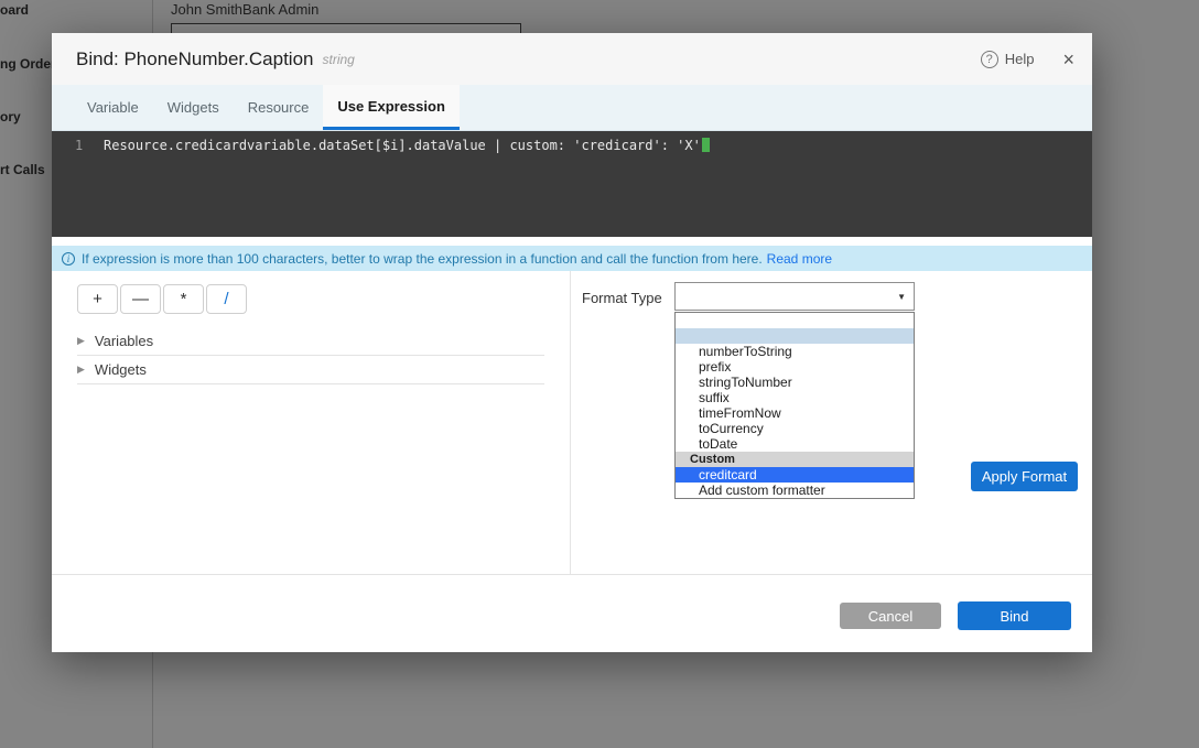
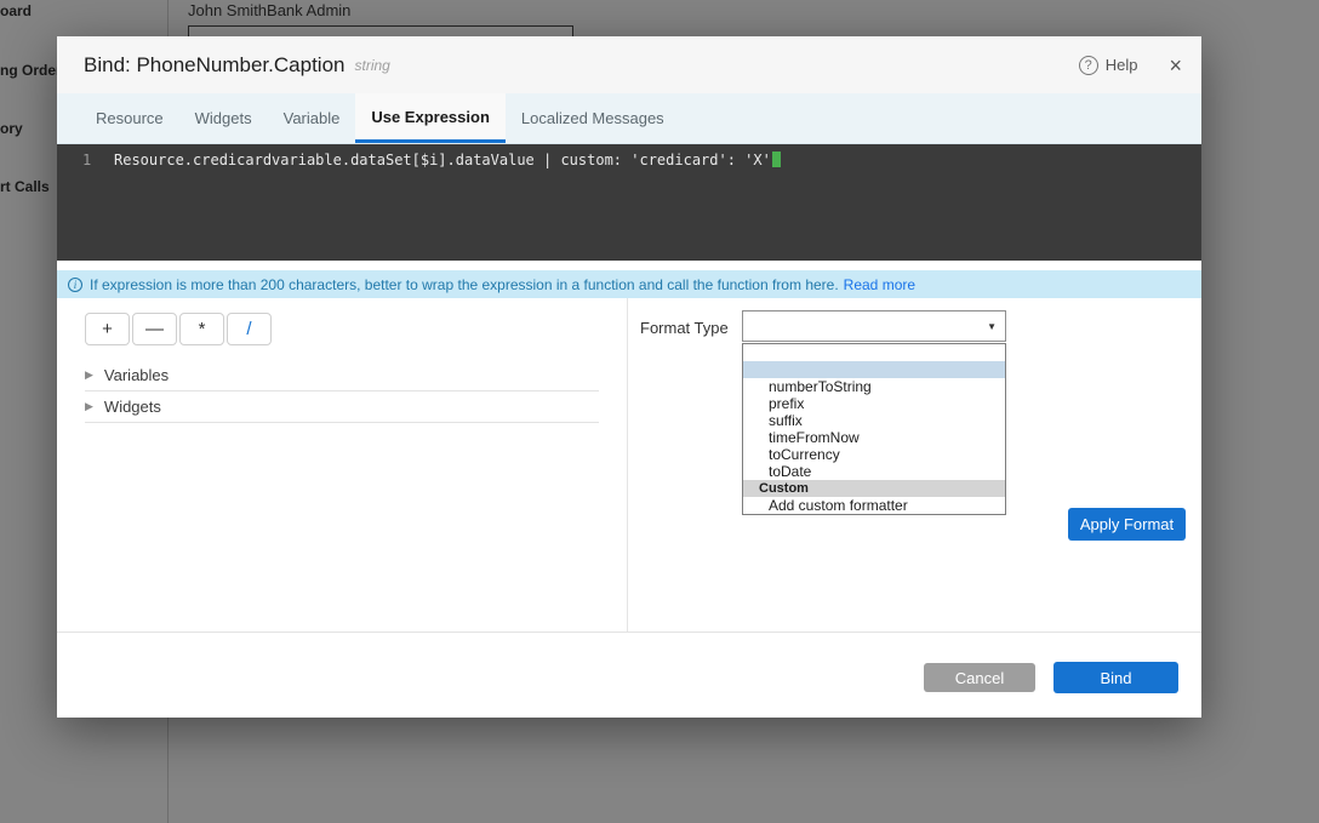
  oard
  ng Orde
  ory
  rt Calls
  John SmithBank Admin
  Bind: PhoneNumber.Caption
  string
  ?
  Help
  ×
- Variable
+ Resource
  Widgets
- Resource
+ Variable
  Use Expression
+ Localized Messages
  1
  Resource.credicardvariable.dataSet[$i].dataValue | custom: 'credicard': 'X'
  i
- If expression is more than 100 characters, better to wrap the expression in a function and call the function from here.
+ If expression is more than 200 characters, better to wrap the expression in a function and call the function from here.
  Read more
  +
  —
  *
  /
  ▶
  Variables
  ▶
  Widgets
  Format Type
  ▼
  numberToString
  prefix
- stringToNumber
  suffix
  timeFromNow
  toCurrency
  toDate
  Custom
- creditcard
  Add custom formatter
  Apply Format
  Cancel
  Bind
